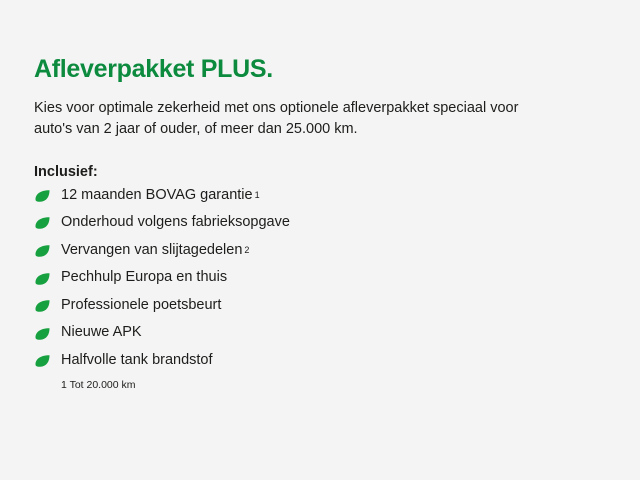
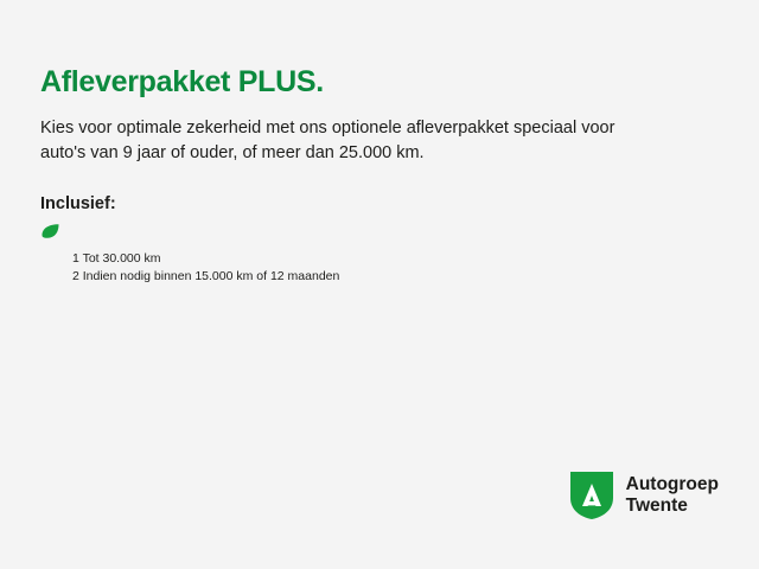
  Afleverpakket PLUS.
- Kies voor optimale zekerheid met ons optionele afleverpakket speciaal voor auto's van 2 jaar of ouder, of meer dan 25.000 km.
+ Kies voor optimale zekerheid met ons optionele afleverpakket speciaal voor auto's van 9 jaar of ouder, of meer dan 25.000 km.
  Inclusief:
- 12 maanden BOVAG garantie
- 1
- Onderhoud volgens fabrieksopgave
- Vervangen van slijtagedelen
- 2
- Pechhulp Europa en thuis
- Professionele poetsbeurt
- Nieuwe APK
- Halfvolle tank brandstof
- 1 Tot 20.000 km
+ 1 Tot 30.000 km
+ 2 Indien nodig binnen 15.000 km of 12 maanden
+ Autogroep
+ Twente
